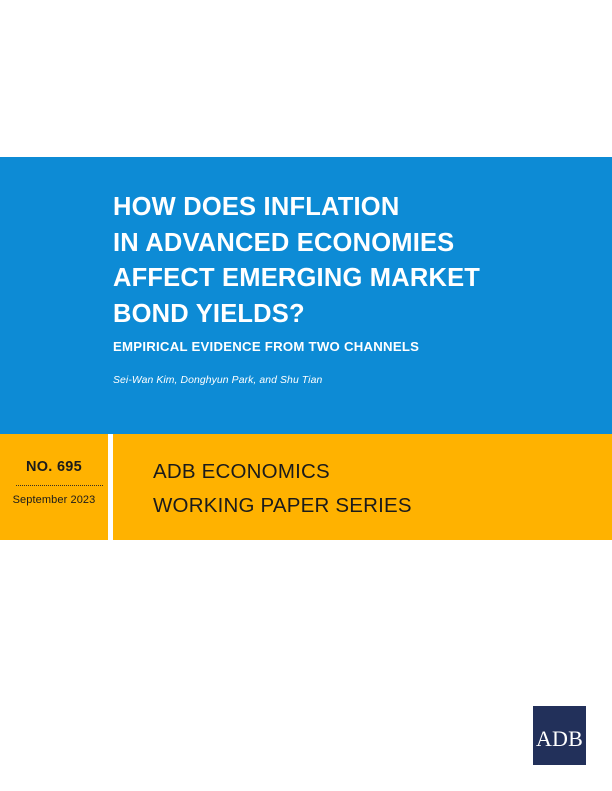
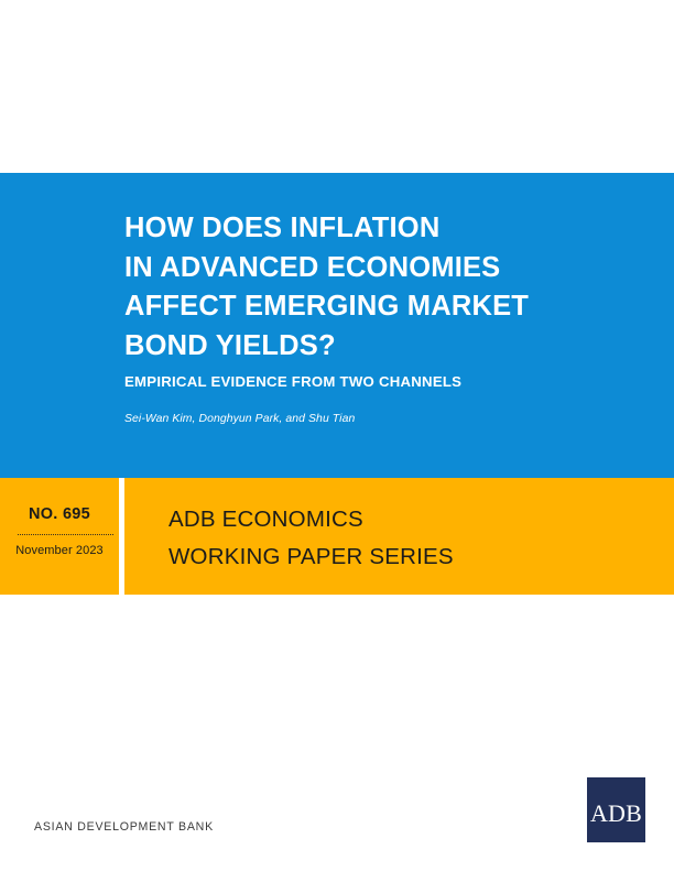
  HOW DOES INFLATION
  IN ADVANCED ECONOMIES
  AFFECT EMERGING MARKET
  BOND YIELDS?
  EMPIRICAL EVIDENCE FROM TWO CHANNELS
  Sei-Wan Kim, Donghyun Park, and Shu Tian
  NO. 695
- September 2023
+ November 2023
  ADB ECONOMICS
  WORKING PAPER SERIES
+ ASIAN DEVELOPMENT BANK
  ADB
